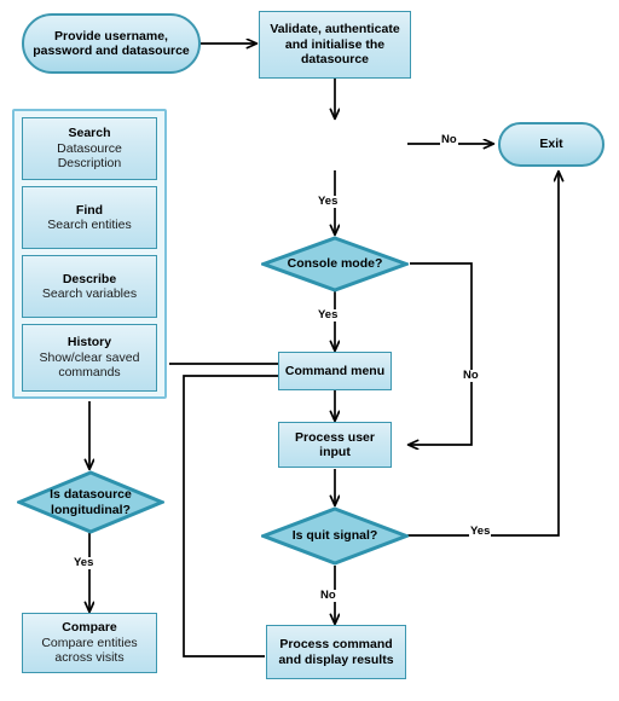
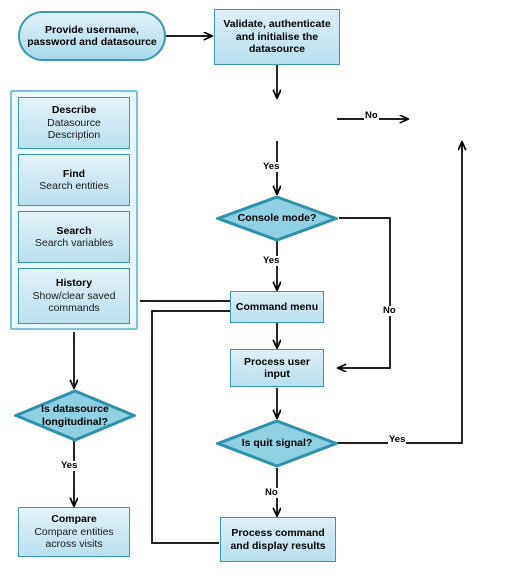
  No
  Yes
  Yes
  No
  Yes
  No
  Yes
  Provide username,
  password and datasource
  Validate, authenticate
  and initialise the
  datasource
- Exit
  Console mode?
  Command menu
  Process user
  input
  Is quit signal?
  Process command
  and display results
  Is datasource
  longitudinal?
  Compare
  Compare entities
  across visits
- Search
+ Describe
  Datasource
  Description
  Find
  Search entities
- Describe
+ Search
  Search variables
  History
  Show/clear saved
  commands
